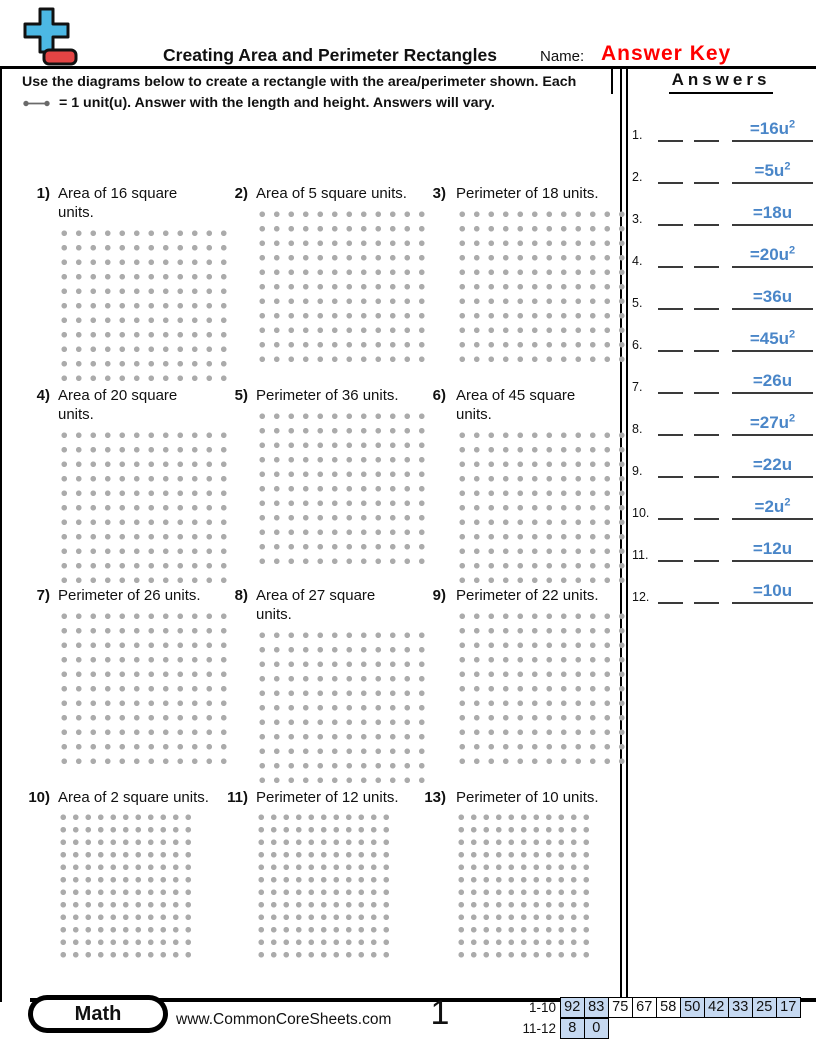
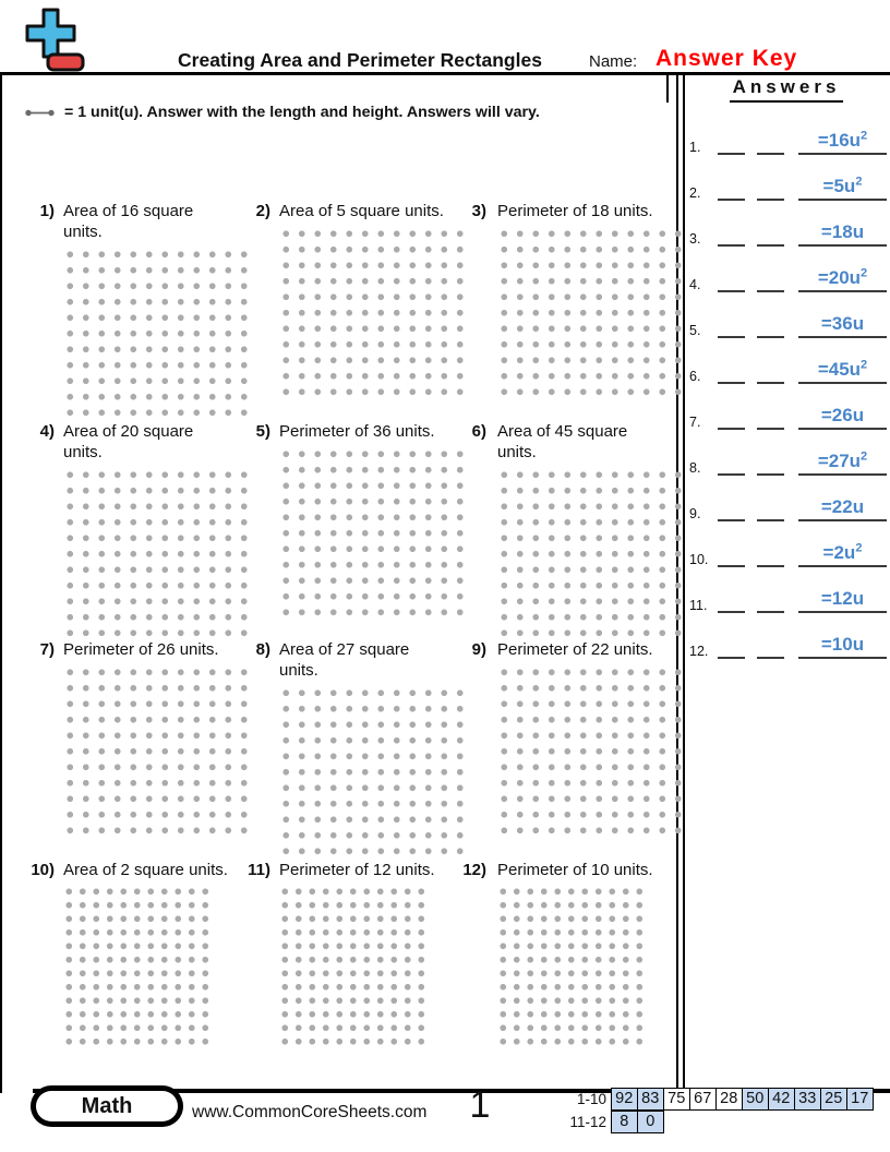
  Creating Area and Perimeter Rectangles
  Name:
  Answer Key
- Use the diagrams below to create a rectangle with the area/perimeter shown. Each
  = 1 unit(u). Answer with the length and height. Answers will vary.
  Answers
  1.
  =16u2
  2.
  =5u2
  3.
  =18u
  4.
  =20u2
  5.
  =36u
  6.
  =45u2
  7.
  =26u
  8.
  =27u2
  9.
  =22u
  10.
  =2u2
  11.
  =12u
  12.
  =10u
  1)
  Area of 16 square
  units.
  2)
  Area of 5 square units.
  3)
  Perimeter of 18 units.
  4)
  Area of 20 square
  units.
  5)
  Perimeter of 36 units.
  6)
  Area of 45 square
  units.
  7)
  Perimeter of 26 units.
  8)
  Area of 27 square
  units.
  9)
  Perimeter of 22 units.
  10)
  Area of 2 square units.
  11)
  Perimeter of 12 units.
- 13)
+ 12)
  Perimeter of 10 units.
  Math
  www.CommonCoreSheets.com
  1
  1-10
  92
  83
  75
  67
- 58
+ 28
  50
  42
  33
  25
  17
  11-12
  8
  0
